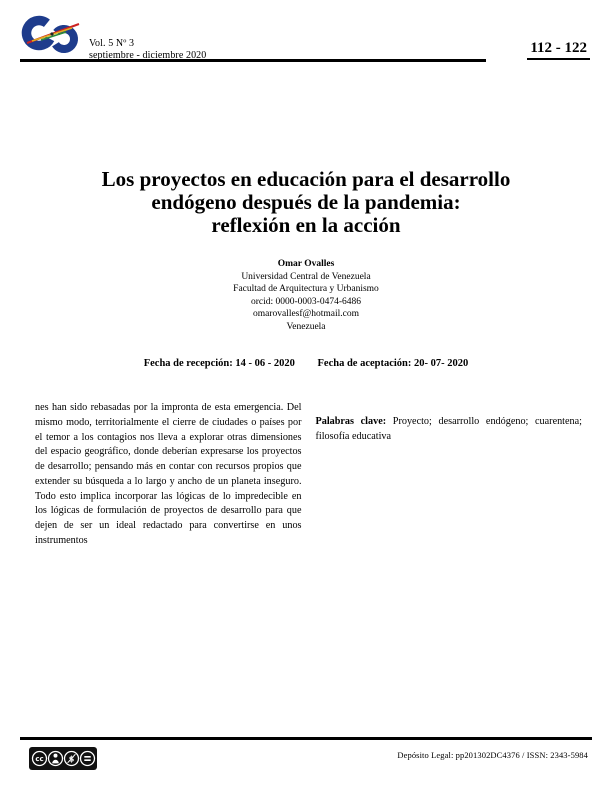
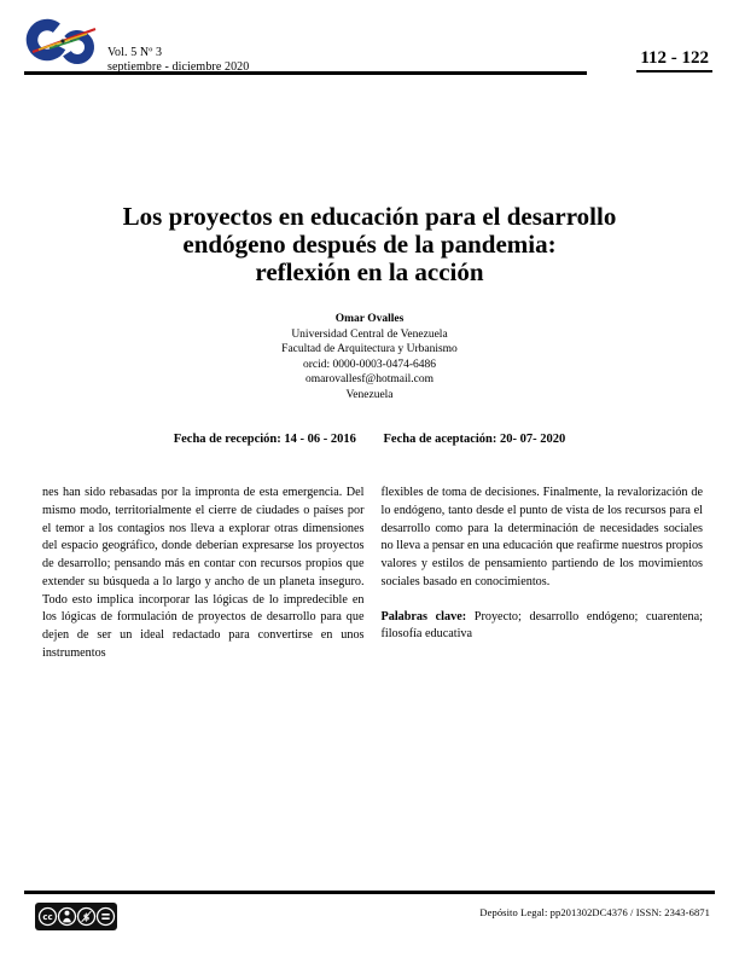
  Vol. 5 Nº 3
  septiembre - diciembre 2020
  112 - 122
  Los proyectos en educación para el desarrollo
  endógeno después de la pandemia:
  reflexión en la acción
  Omar Ovalles
  Universidad Central de Venezuela
  Facultad de Arquitectura y Urbanismo
  orcid: 0000-0003-0474-6486
  omarovallesf@hotmail.com
  Venezuela
- Fecha de recepción: 14 - 06 - 2020 Fecha de aceptación: 20- 07- 2020
+ Fecha de recepción: 14 - 06 - 2016 Fecha de aceptación: 20- 07- 2020
  nes han sido rebasadas por la impronta de esta emergencia. Del mismo modo, territorialmente el cierre de ciudades o países por el temor a los contagios nos lleva a explorar otras dimensiones del espacio geográfico, donde deberían expresarse los proyectos de desarrollo; pensando más en contar con recursos propios que extender su búsqueda a lo largo y ancho de un planeta inseguro. Todo esto implica incorporar las lógicas de lo impredecible en los lógicas de formulación de proyectos de desarrollo para que dejen de ser un ideal redactado para convertirse en unos instrumentos
+ flexibles de toma de decisiones. Finalmente, la revalorización de lo endógeno, tanto desde el punto de vista de los recursos para el desarrollo como para la determinación de necesidades sociales no lleva a pensar en una educación que reafirme nuestros propios valores y estilos de pensamiento partiendo de los movimientos sociales basado en conocimientos.
  Palabras clave: Proyecto; desarrollo endógeno; cuarentena; filosofía educativa
  cc
- Depósito Legal: pp201302DC4376 / ISSN: 2343-5984
+ Depósito Legal: pp201302DC4376 / ISSN: 2343-6871
